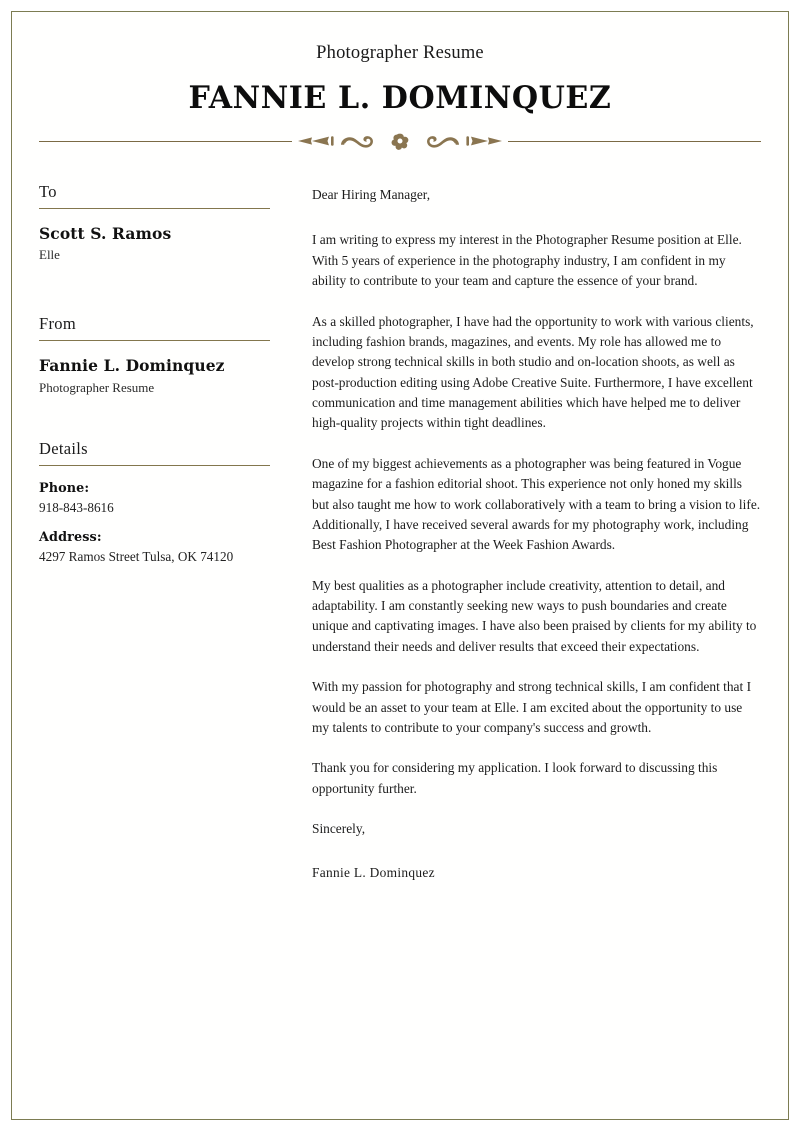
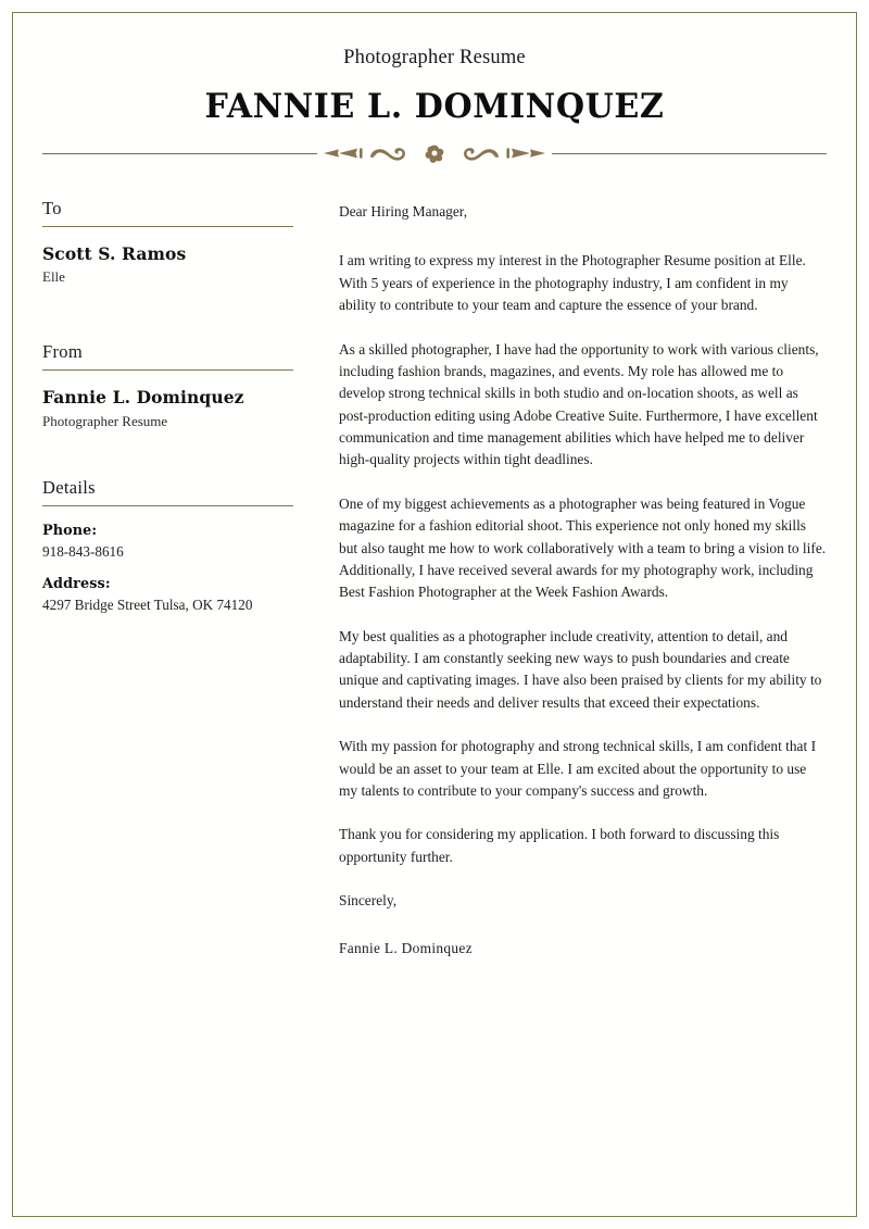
  Photographer Resume
  FANNIE L. DOMINQUEZ
  To
  Scott S. Ramos
  Elle
  From
  Fannie L. Dominquez
  Photographer Resume
  Details
  Phone:
  918-843-8616
  Address:
- 4297 Ramos Street Tulsa, OK 74120
+ 4297 Bridge Street Tulsa, OK 74120
  Dear Hiring Manager,
  I am writing to express my interest in the Photographer Resume position at Elle. With 5 years of experience in the photography industry, I am confident in my ability to contribute to your team and capture the essence of your brand.
  As a skilled photographer, I have had the opportunity to work with various clients, including fashion brands, magazines, and events. My role has allowed me to develop strong technical skills in both studio and on-location shoots, as well as post-production editing using Adobe Creative Suite. Furthermore, I have excellent communication and time management abilities which have helped me to deliver high-quality projects within tight deadlines.
  One of my biggest achievements as a photographer was being featured in Vogue magazine for a fashion editorial shoot. This experience not only honed my skills but also taught me how to work collaboratively with a team to bring a vision to life. Additionally, I have received several awards for my photography work, including Best Fashion Photographer at the Week Fashion Awards.
  My best qualities as a photographer include creativity, attention to detail, and adaptability. I am constantly seeking new ways to push boundaries and create unique and captivating images. I have also been praised by clients for my ability to understand their needs and deliver results that exceed their expectations.
  With my passion for photography and strong technical skills, I am confident that I would be an asset to your team at Elle. I am excited about the opportunity to use my talents to contribute to your company's success and growth.
- Thank you for considering my application. I look forward to discussing this opportunity further.
+ Thank you for considering my application. I both forward to discussing this opportunity further.
  Sincerely,
  Fannie L. Dominquez
